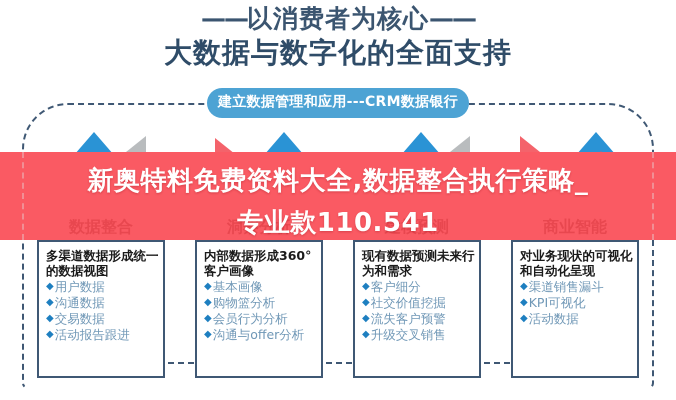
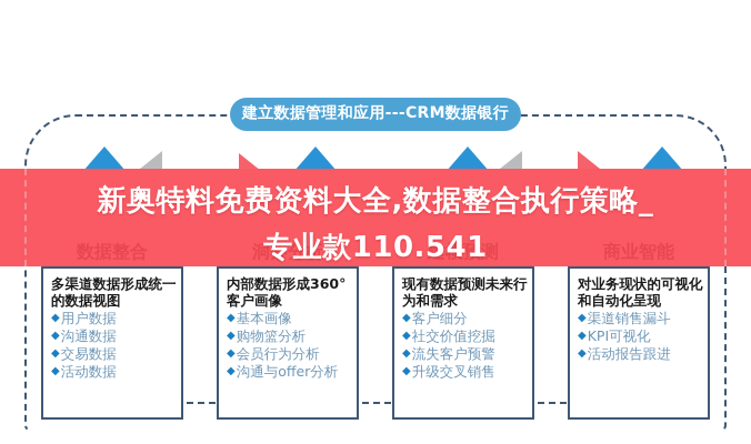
- ——以消费者为核心——
- 大数据与数字化的全面支持
  建立数据管理和应用---CRM数据银行
  洞察分析
  建模预测
  新奥特料免费资料大全,数据整合执行策略_
  专业款110.541
  多渠道数据形成统一的数据视图
  ◆
  用户数据
  ◆
  沟通数据
  ◆
  交易数据
  ◆
- 活动报告跟进
+ 活动数据
  内部数据形成360°客户画像
  ◆
  基本画像
  ◆
  购物篮分析
  ◆
  会员行为分析
  ◆
  沟通与offer分析
  现有数据预测未来行为和需求
  ◆
  客户细分
  ◆
  社交价值挖掘
  ◆
  流失客户预警
  ◆
  升级交叉销售
  对业务现状的可视化和自动化呈现
  ◆
  渠道销售漏斗
  ◆
  KPI可视化
  ◆
- 活动数据
+ 活动报告跟进
